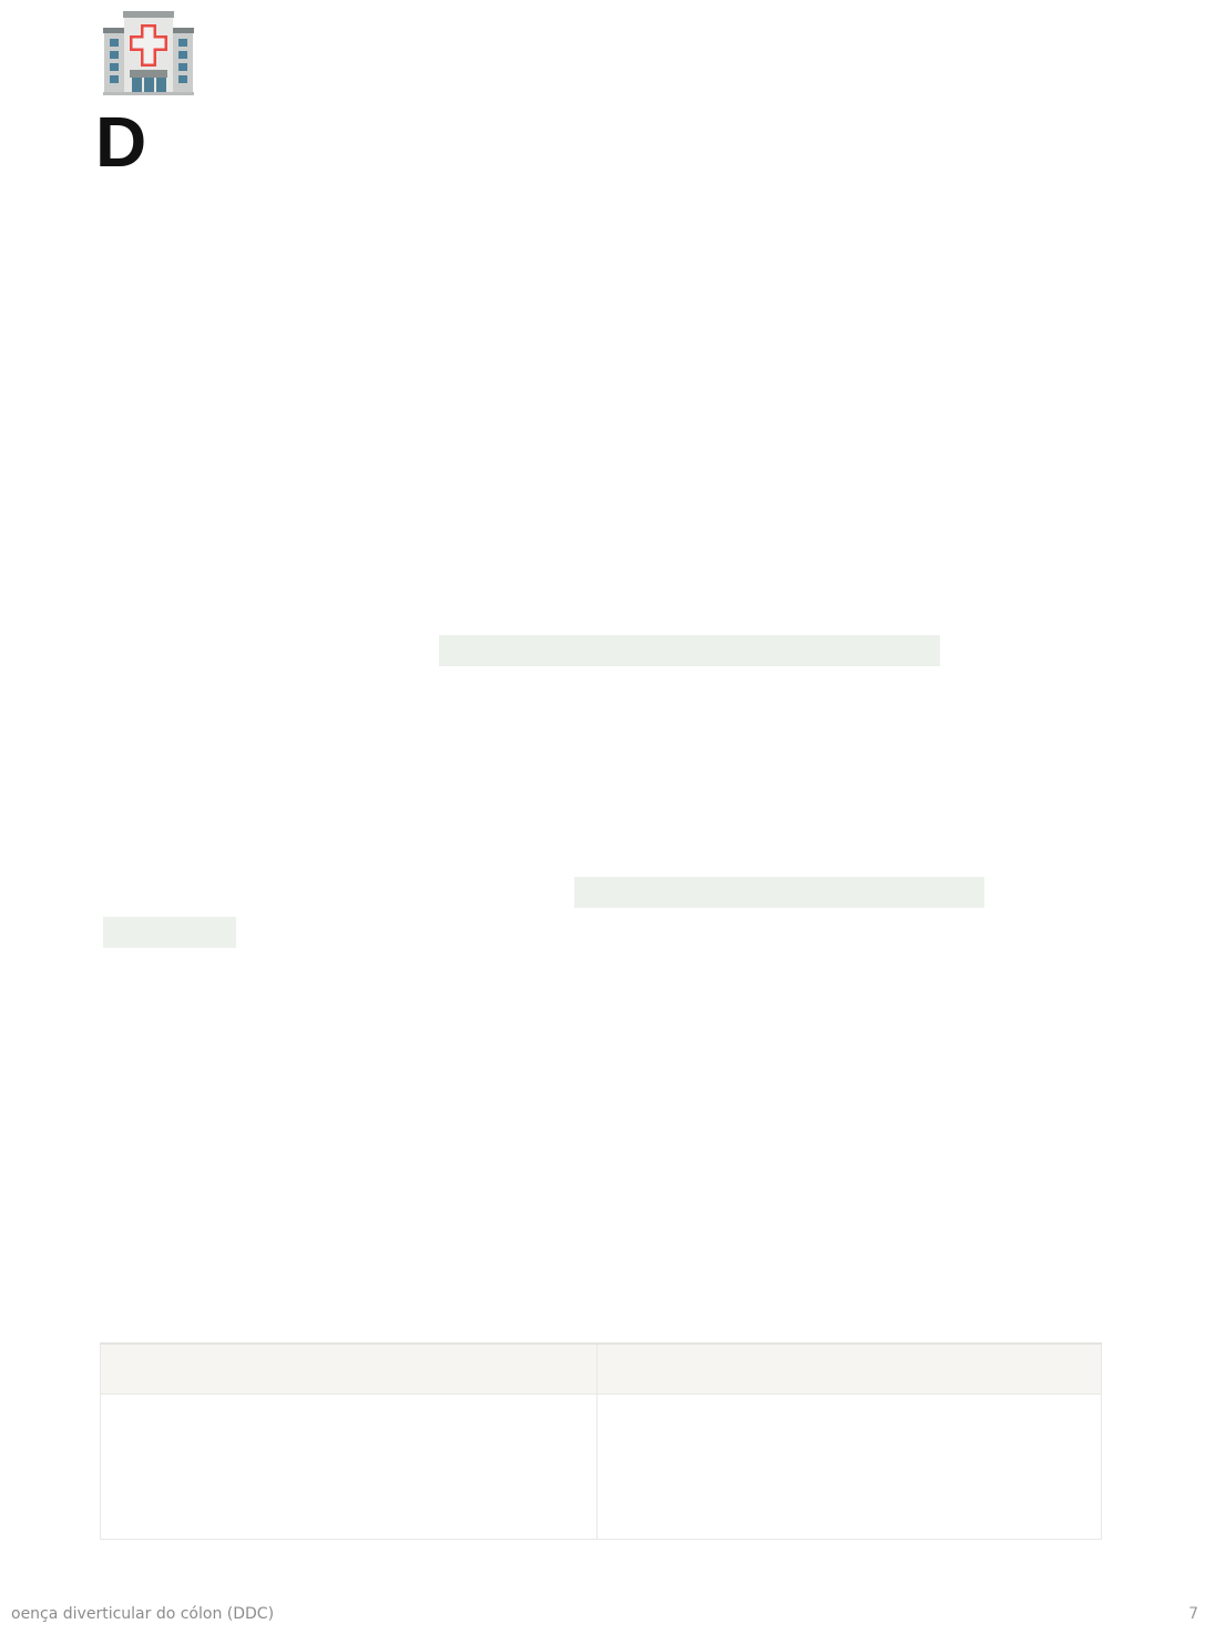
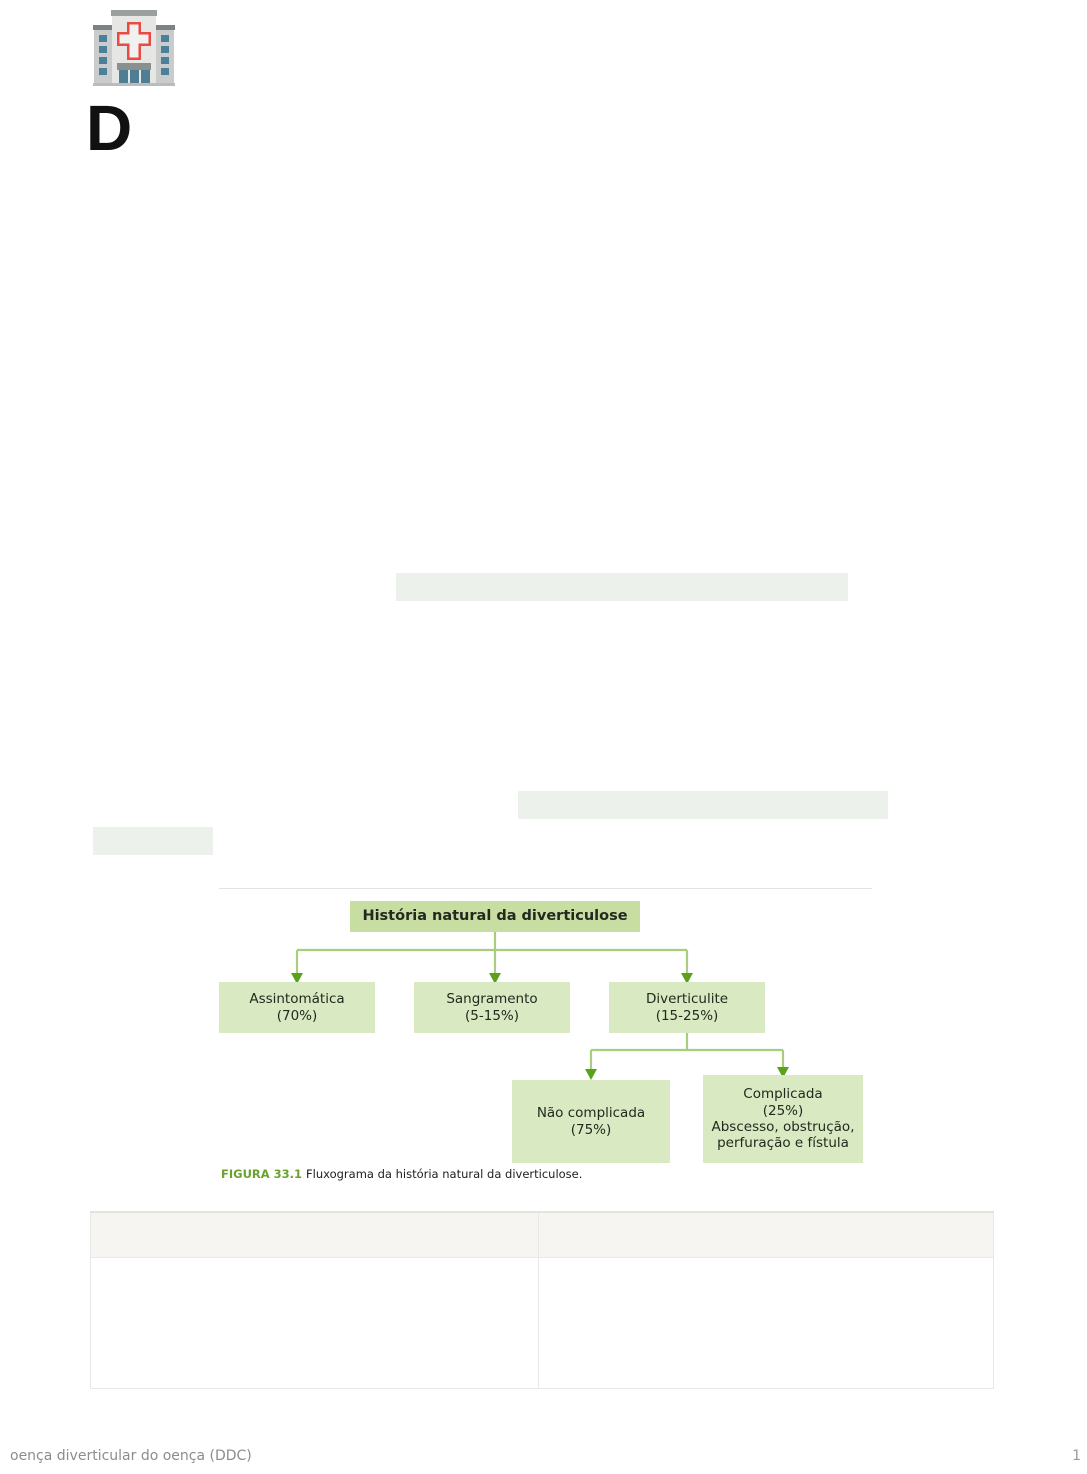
  D
+ História natural da diverticulose
+ Assintomática
+ (70%)
+ Sangramento
+ (5-15%)
+ Diverticulite
+ (15-25%)
+ Não complicada
+ (75%)
+ Complicada
+ (25%)
+ Abscesso, obstrução,
+ perfuração e fístula
+ FIGURA 33.1 Fluxograma da história natural da diverticulose.
- oença diverticular do cólon (DDC)
+ oença diverticular do oença (DDC)
- 7
+ 1
